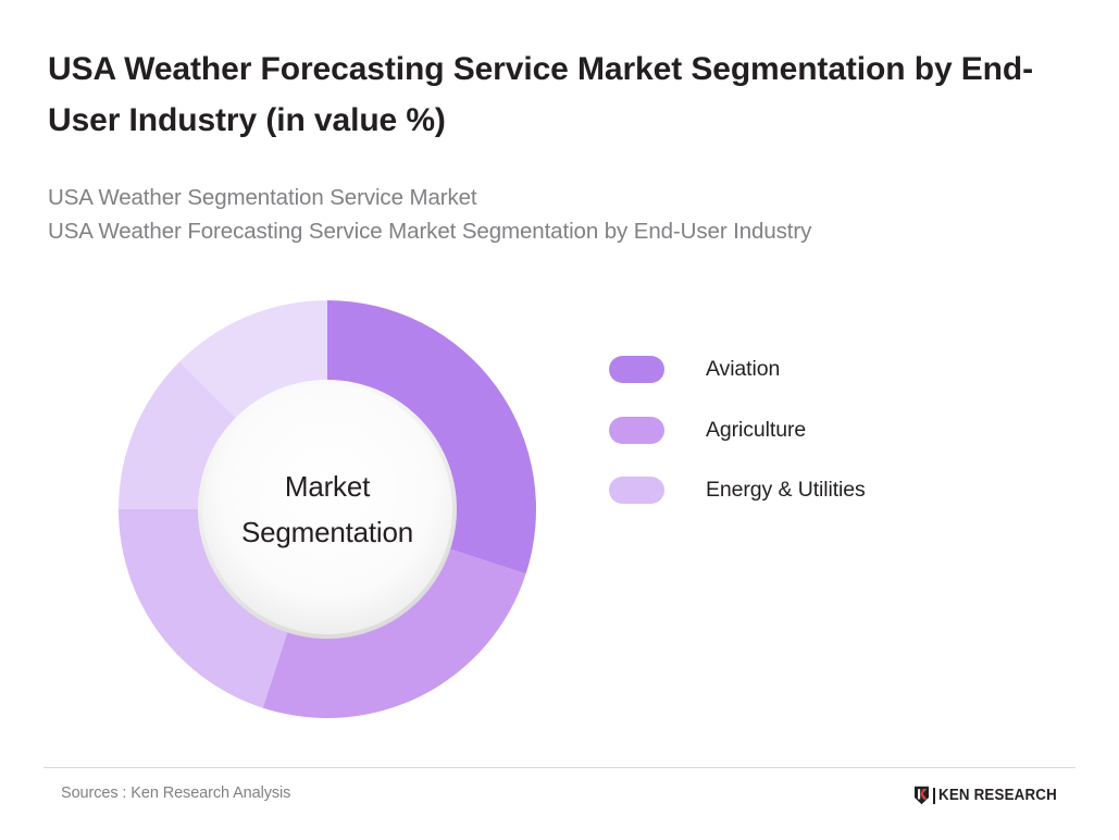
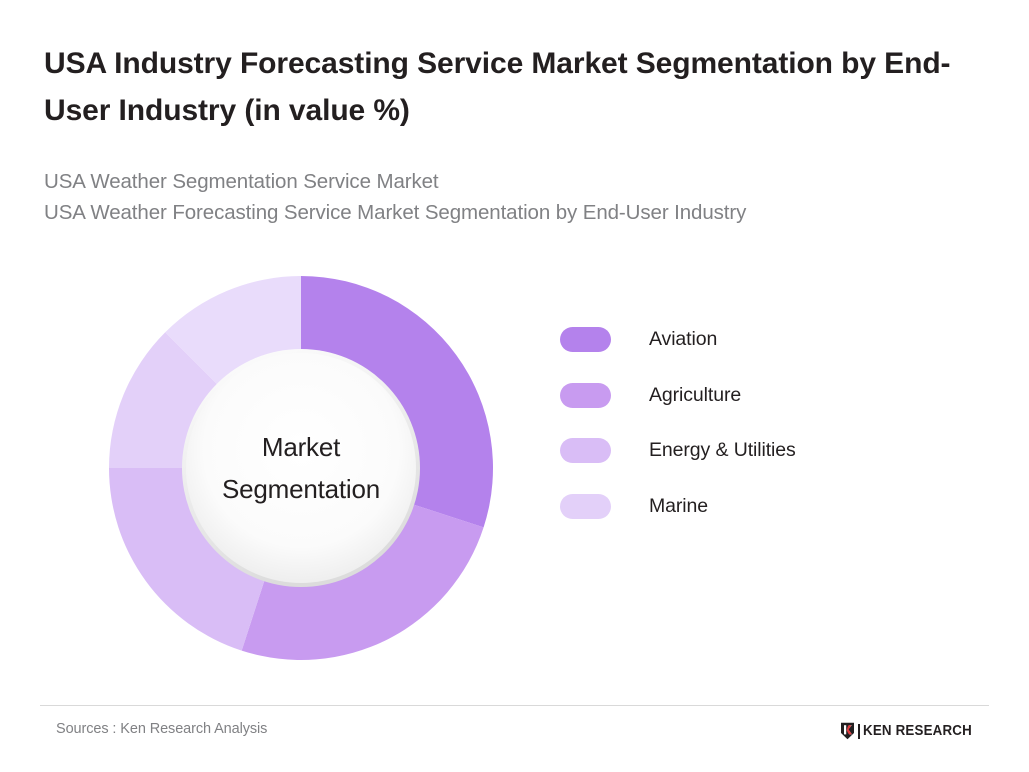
- USA Weather Forecasting Service Market Segmentation by End-User Industry (in value %)
+ USA Industry Forecasting Service Market Segmentation by End-User Industry (in value %)
  USA Weather Segmentation Service Market
  USA Weather Forecasting Service Market Segmentation by End-User Industry
  Market
  Segmentation
  Aviation
  Agriculture
  Energy & Utilities
+ Marine
  Sources : Ken Research Analysis
  KEN RESEARCH
